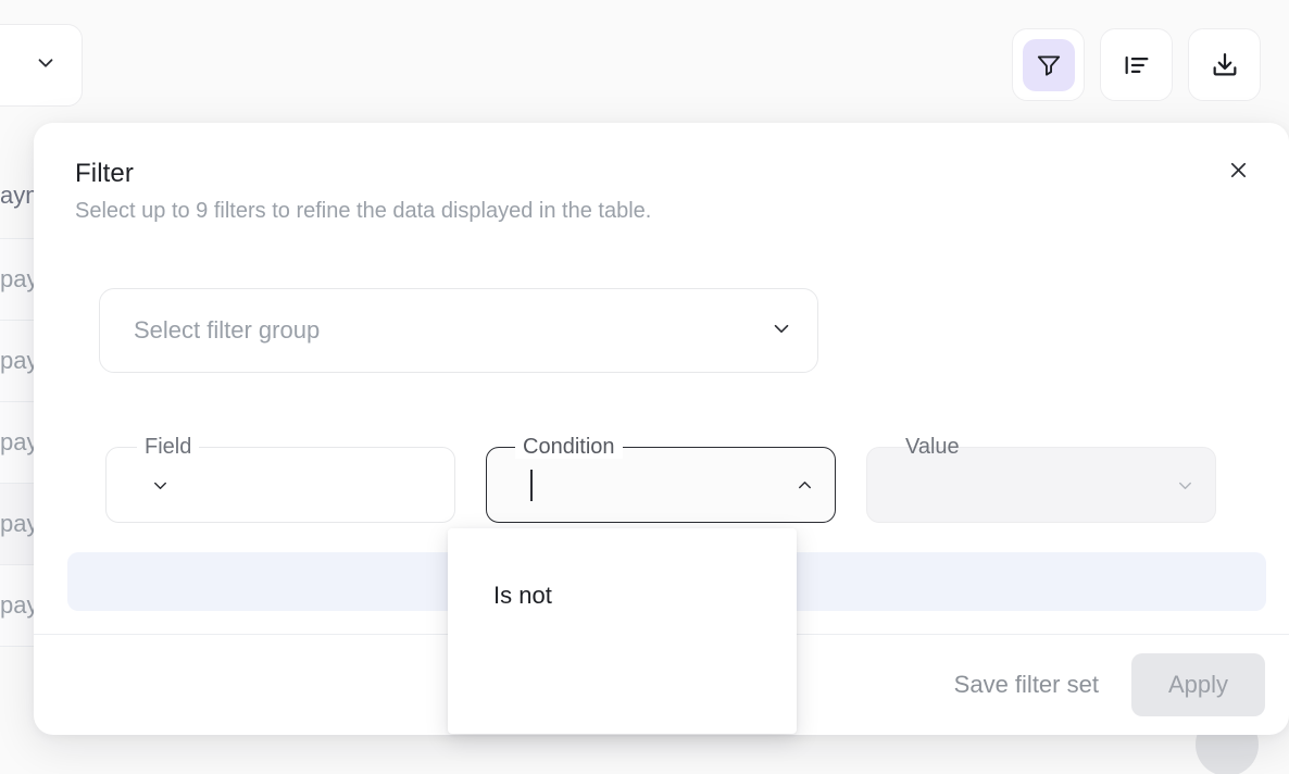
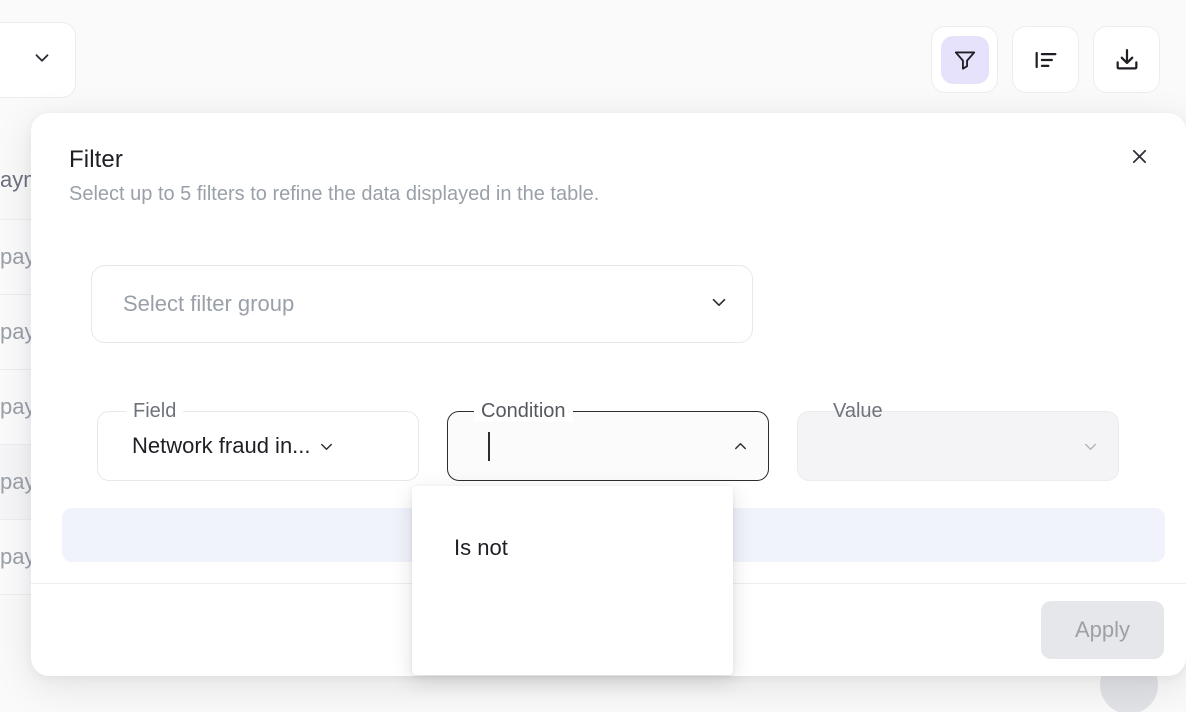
  pay
  pay
  pay
  pay
  pay
  Filter
- Select up to 9 filters to refine the data displayed in the table.
+ Select up to 5 filters to refine the data displayed in the table.
  Select filter group
  Field
+ Network fraud in...
  Condition
  Value
- Save filter set
  Apply
  Is not
